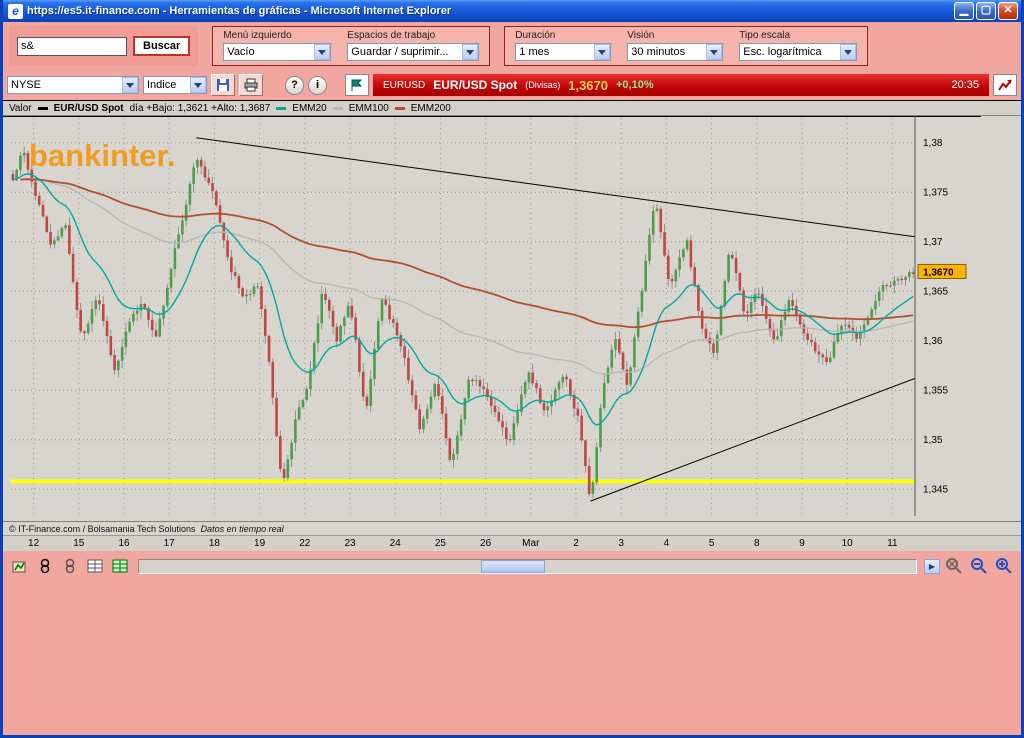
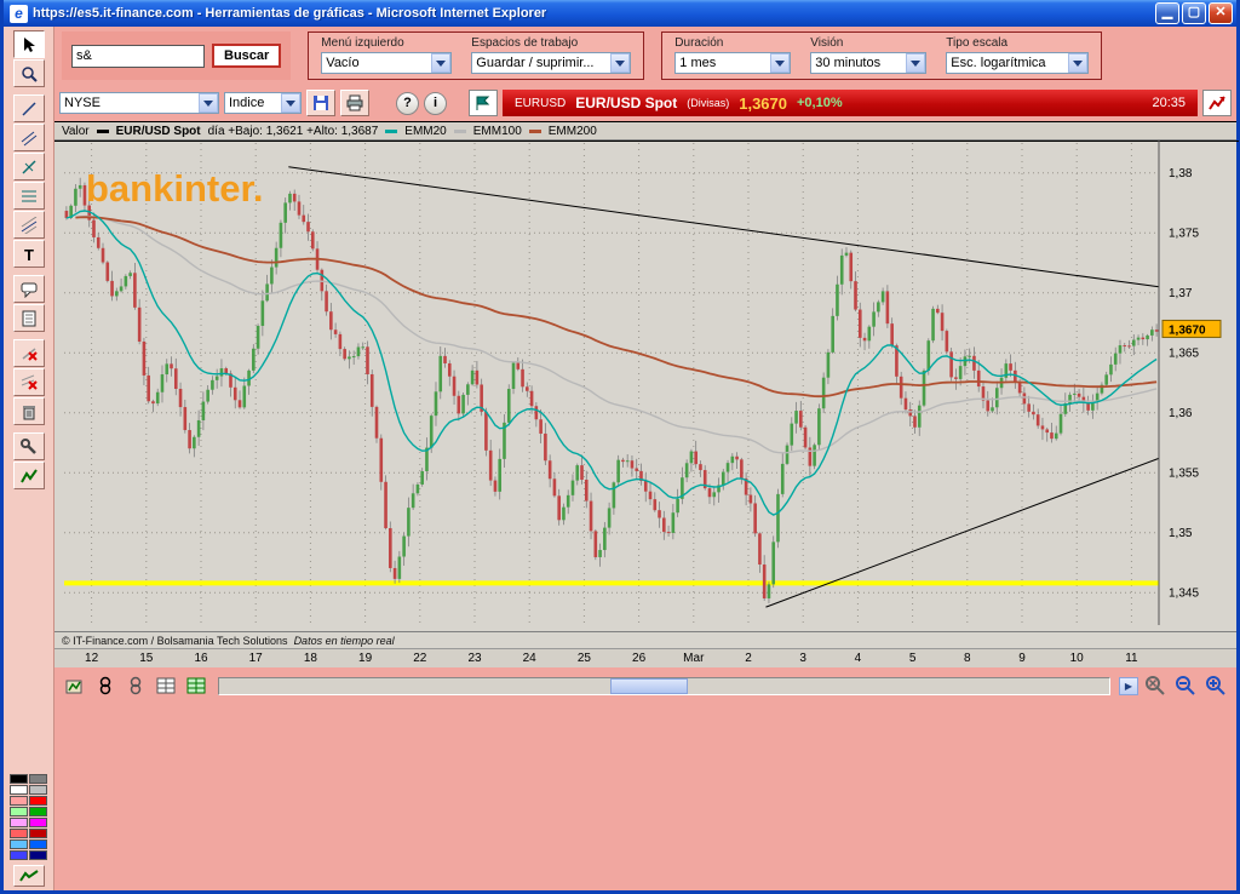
  e
  https://es5.it-finance.com - Herramientas de gráficas - Microsoft Internet Explorer
  ▁
  ▢
  ✕
+ T
  s&
  Buscar
  Menú izquierdo
  Vacío
  Espacios de trabajo
  Guardar / suprimir...
  Duración
  1 mes
  Visión
  30 minutos
  Tipo escala
  Esc. logarítmica
  NYSE
  Indice
  ?
  i
  EURUSD
  EUR/USD Spot
  (Divisas)
  1,3670
  +0,10%
  20:35
  Valor
  EUR/USD Spot
  día +Bajo: 1,3621 +Alto: 1,3687
  EMM20
  EMM100
  EMM200
  1,345
  1,35
  1,355
  1,36
  1,365
  1,37
  1,375
  1,38
  1,3670
  bankinter.
  © IT-Finance.com / Bolsamania Tech Solutions
  Datos en tiempo real
  12
  15
  16
  17
  18
  19
  22
  23
  24
  25
  26
  Mar
  2
  3
  4
  5
  8
  9
  10
  11
  ▶
